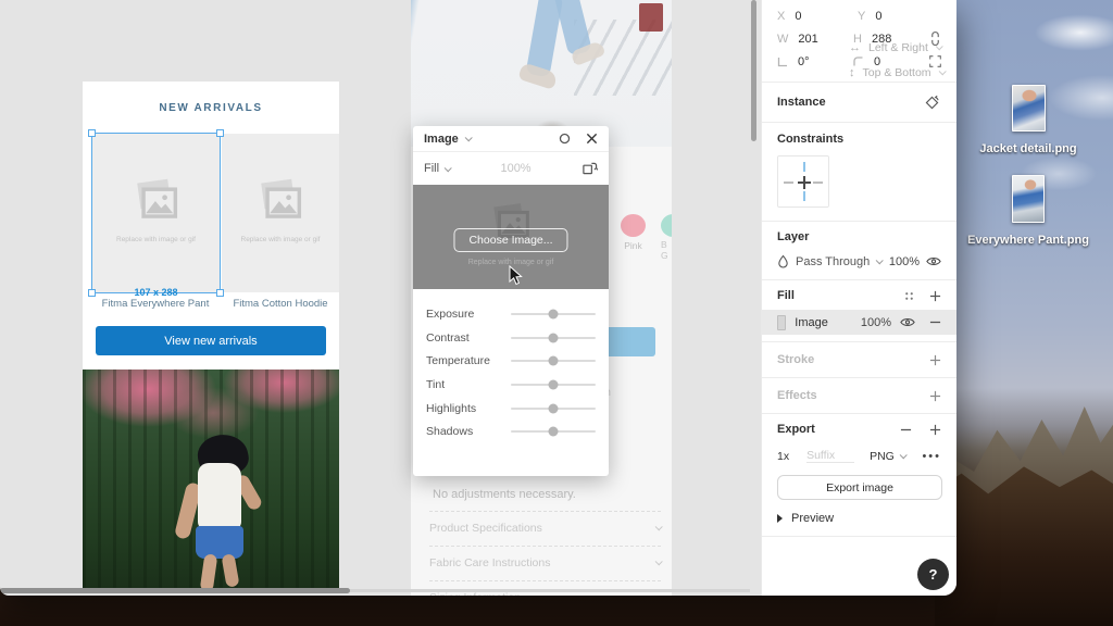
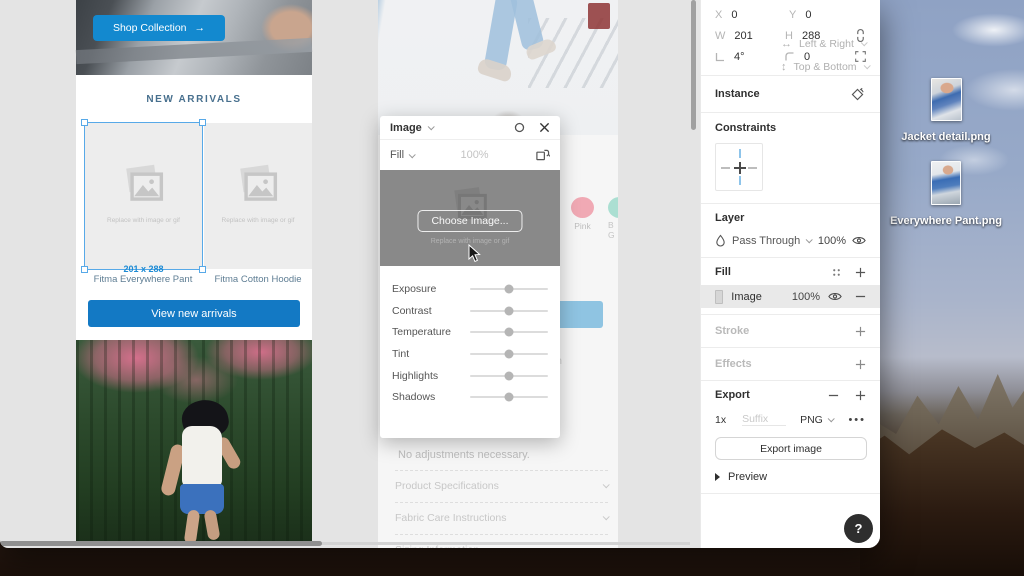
  Jacket detail.png
  Everywhere Pant.png
+ Shop Collection
+ →
  NEW ARRIVALS
- 107 x 288
+ 201 x 288
  Fitma Everywhere Pant
  Fitma Cotton Hoodie
  View new arrivals
  Pink
  B G
  No adjustments necessary.
  Product Specifications
  Fabric Care Instructions
  Image
  Fill
  100%
  Choose Image...
  Exposure
  Contrast
  Temperature
  Tint
  Highlights
  Shadows
  X
  0
  Y
  0
  W
  201
  H
  288
- 0°
+ 4°
  0
  Instance
  Constraints
  ↔
  Left & Right
  ↕
  Top & Bottom
  Layer
  Pass Through
  100%
  Fill
  Image
  100%
  Stroke
  Effects
  Export
  1x
  Suffix
  PNG
  •••
  Export image
  Preview
  ?
